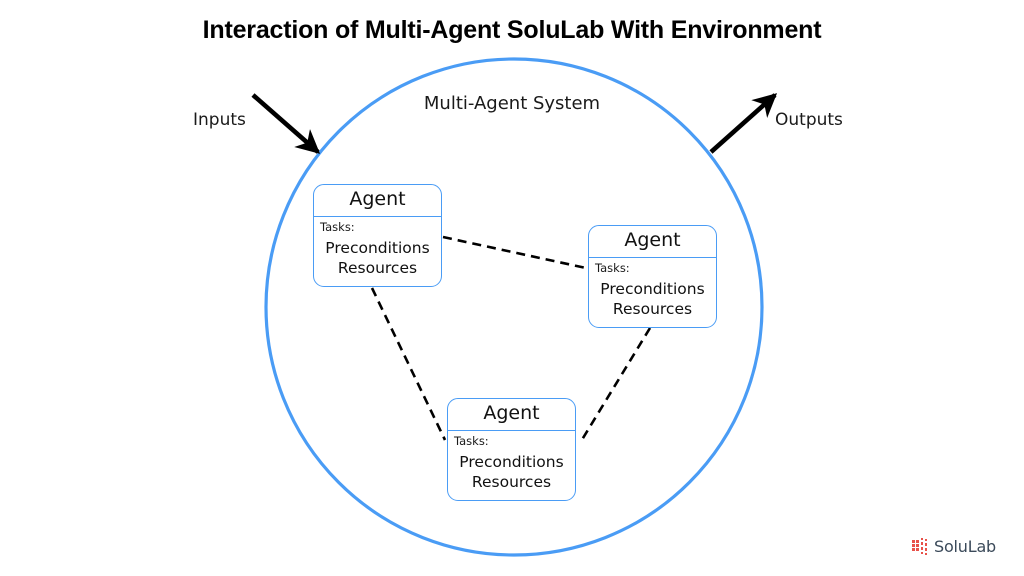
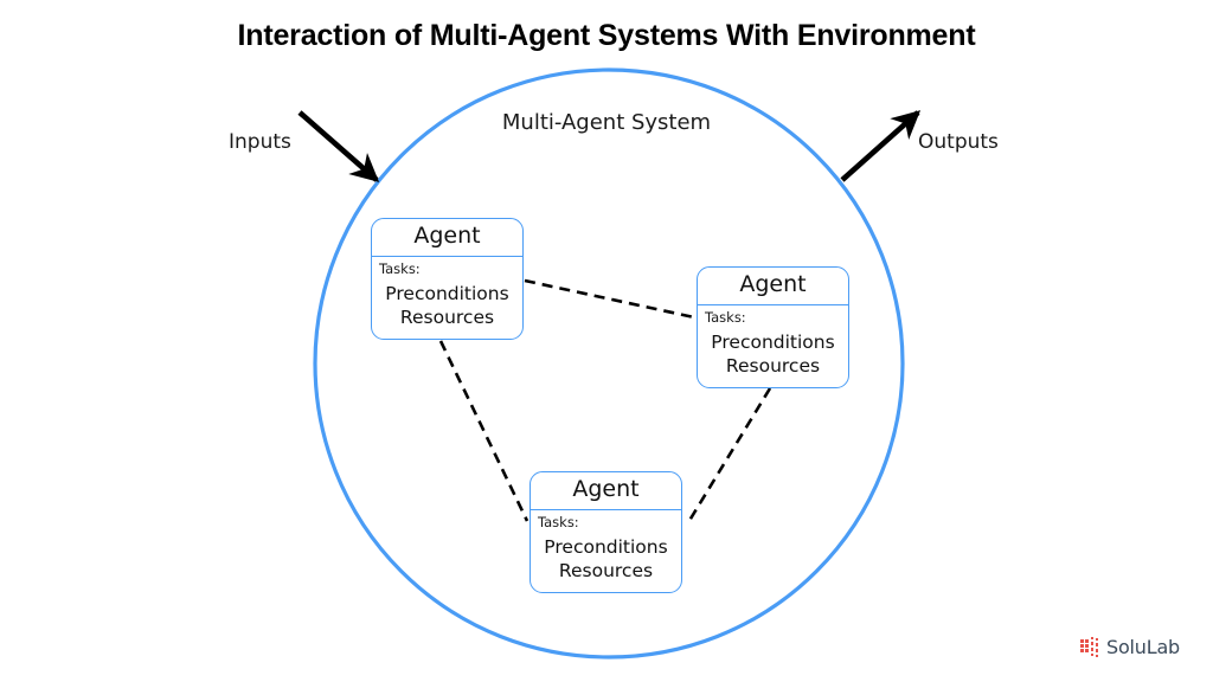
- Interaction of Multi-Agent SoluLab With Environment
+ Interaction of Multi-Agent Systems With Environment
  Multi-Agent System
  Inputs
  Outputs
  Agent
  Tasks:
  Preconditions
  Resources
  Agent
  Tasks:
  Preconditions
  Resources
  Agent
  Tasks:
  Preconditions
  Resources
  SoluLab
